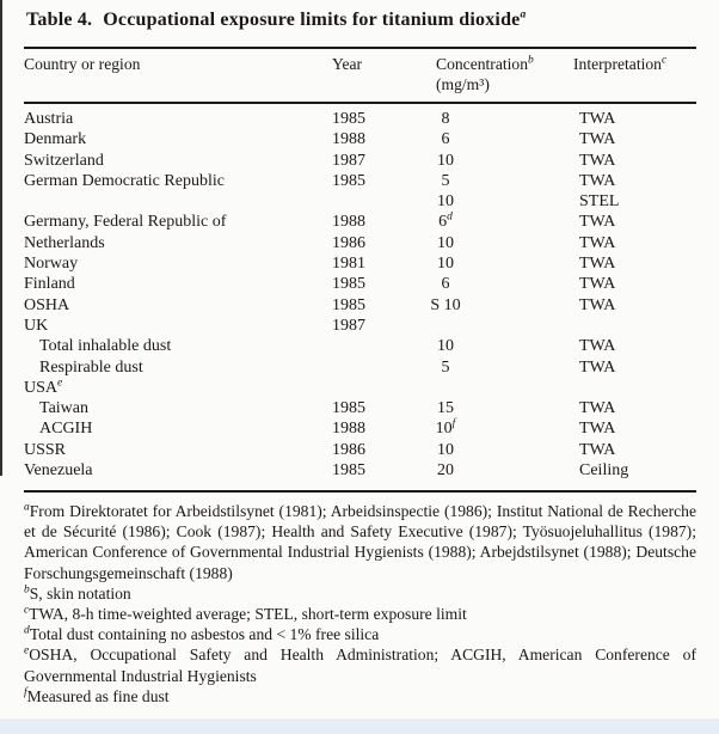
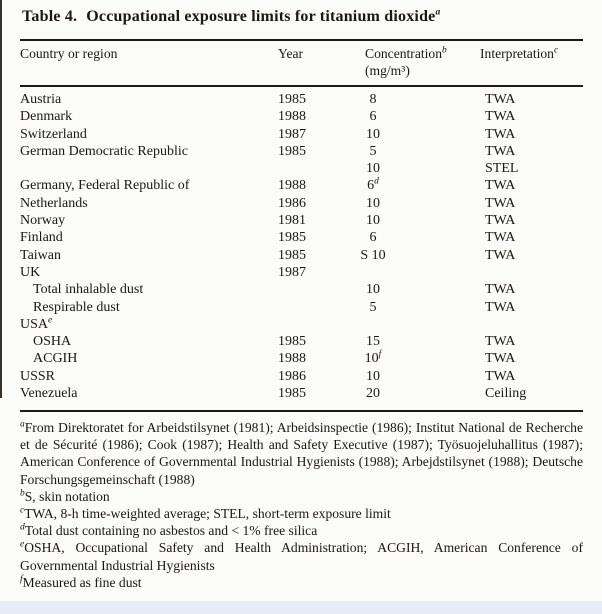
  Table 4. Occupational exposure limits for titanium dioxidea
  Country or region
  Year
  Concentrationb
  (mg/m³)
  Interpretationc
  Austria
  1985
  8
  TWA
  Denmark
  1988
  6
  TWA
  Switzerland
  1987
  10
  TWA
  German Democratic Republic
  1985
  5
  TWA
  10
  STEL
  Germany, Federal Republic of
  1988
  6d
  TWA
  Netherlands
  1986
  10
  TWA
  Norway
  1981
  10
  TWA
  Finland
  1985
  6
  TWA
- OSHA
+ Taiwan
  1985
  S 10
  TWA
  UK
  1987
  Total inhalable dust
  10
  TWA
  Respirable dust
  5
  TWA
  USAe
- Taiwan
+ OSHA
  1985
  15
  TWA
  ACGIH
  1988
  10f
  TWA
  USSR
  1986
  10
  TWA
  Venezuela
  1985
  20
  Ceiling
  aFrom Direktoratet for Arbeidstilsynet (1981); Arbeidsinspectie (1986); Institut National de Recherche et de Sécurité (1986); Cook (1987); Health and Safety Executive (1987); Työsuojeluhallitus (1987); American Conference of Governmental Industrial Hygienists (1988); Arbejdstilsynet (1988); Deutsche Forschungsgemeinschaft (1988)
  bS, skin notation
  cTWA, 8-h time-weighted average; STEL, short-term exposure limit
  dTotal dust containing no asbestos and < 1% free silica
  eOSHA, Occupational Safety and Health Administration; ACGIH, American Conference of Governmental Industrial Hygienists
  fMeasured as fine dust
